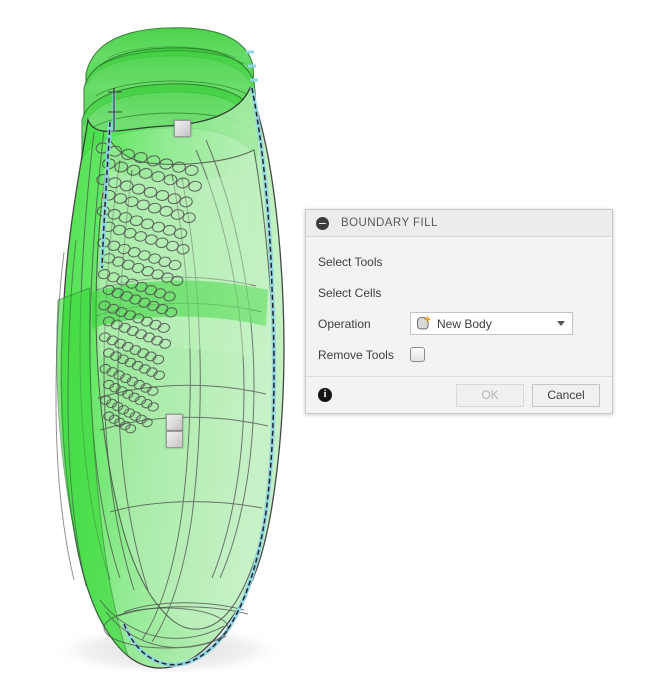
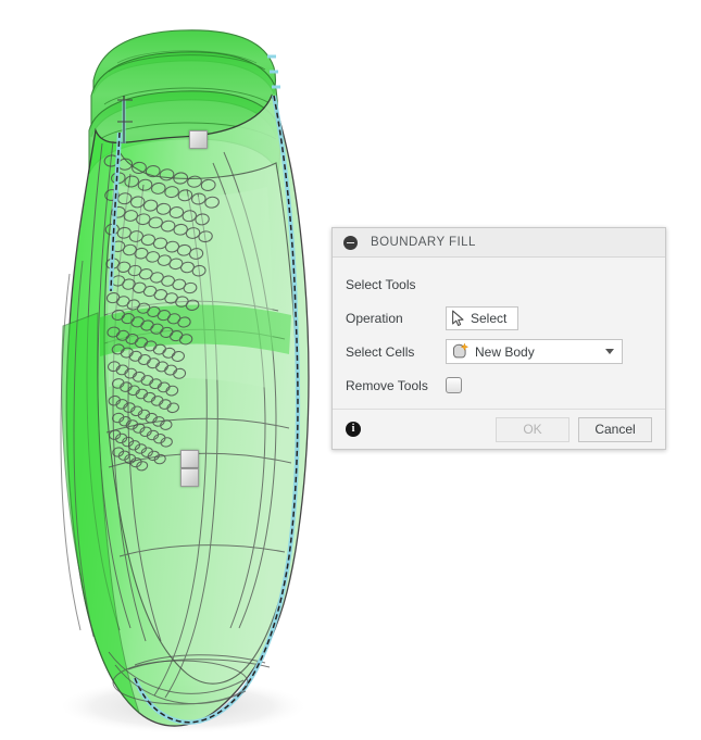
  BOUNDARY FILL
  Select Tools
- Select Cells
+ Operation
+ Select
- Operation
+ Select Cells
  New Body
  Remove Tools
  i
  OK
  Cancel
